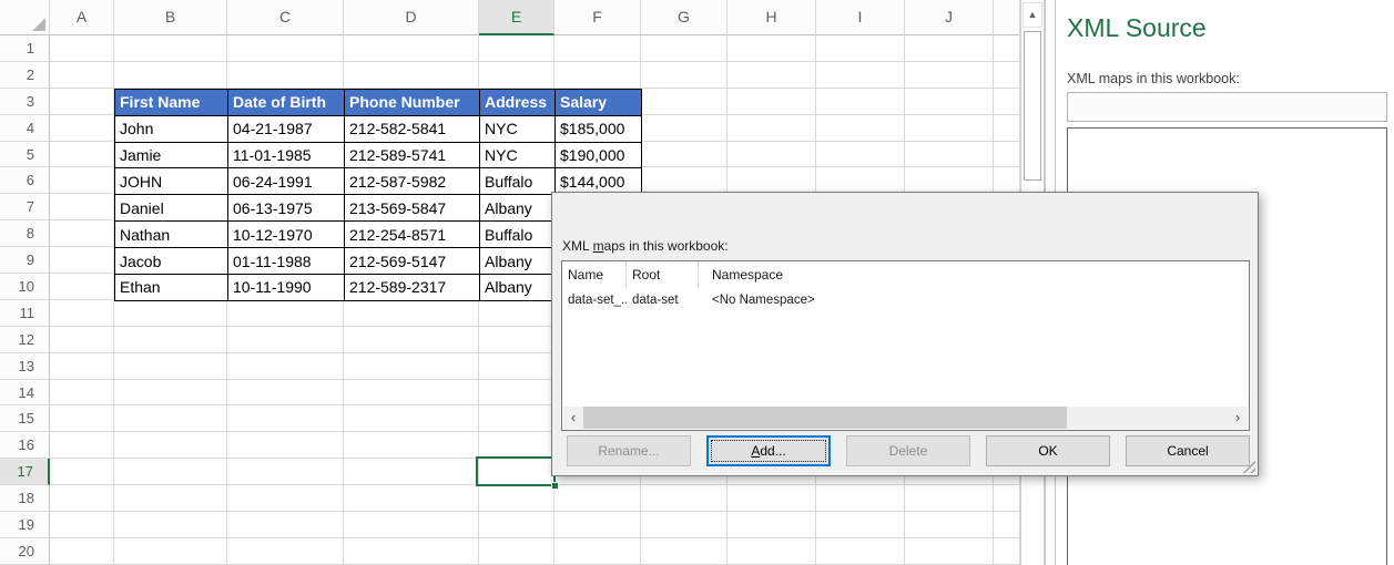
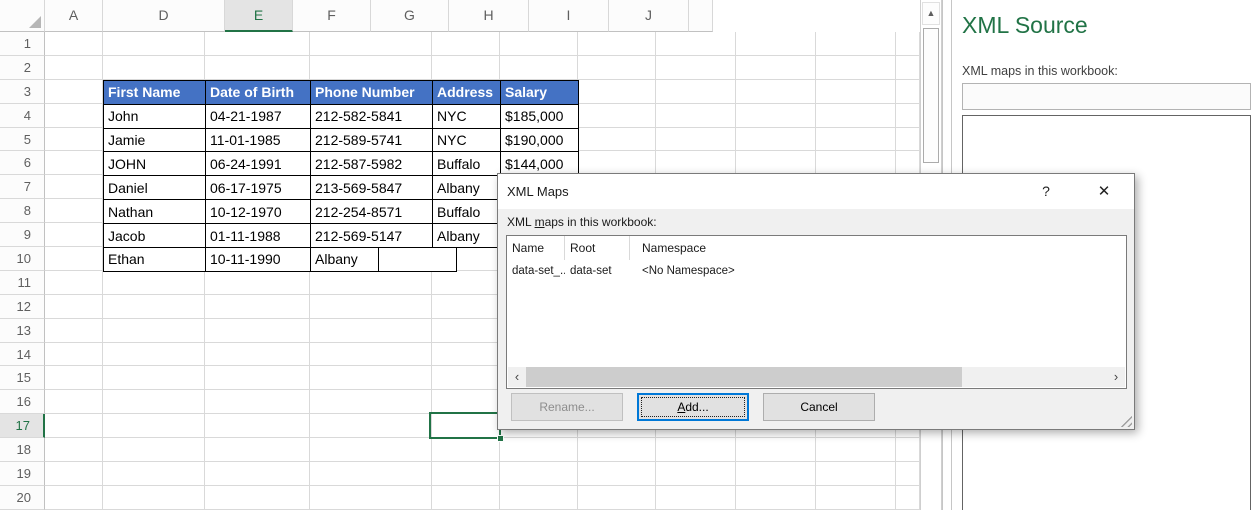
  A
- B
- C
  D
  E
  F
  G
  H
  I
  J
  1
  2
  3
  4
  5
  6
  7
  8
  9
  10
  11
  12
  13
  14
  15
  16
  17
  18
  19
  20
  First Name
  Date of Birth
  Phone Number
  Address
  Salary
  John
  04-21-1987
  212-582-5841
  NYC
  $185,000
  Jamie
  11-01-1985
  212-589-5741
  NYC
  $190,000
  JOHN
  06-24-1991
  212-587-5982
  Buffalo
  $144,000
  Daniel
- 06-13-1975
+ 06-17-1975
  213-569-5847
  Albany
  Nathan
  10-12-1970
  212-254-8571
  Buffalo
  Jacob
  01-11-1988
  212-569-5147
  Albany
  Ethan
  10-11-1990
- 212-589-2317
  Albany
  ▲
  XML Source
  XML maps in this workbook:
+ XML Maps
+ ?
+ ✕
  XML maps in this workbook:
  Name
  Root
  Namespace
  data-set_..
  data-set
  <No Namespace>
  ‹
  ›
  Rename...
  Add...
- Delete
- OK
  Cancel
